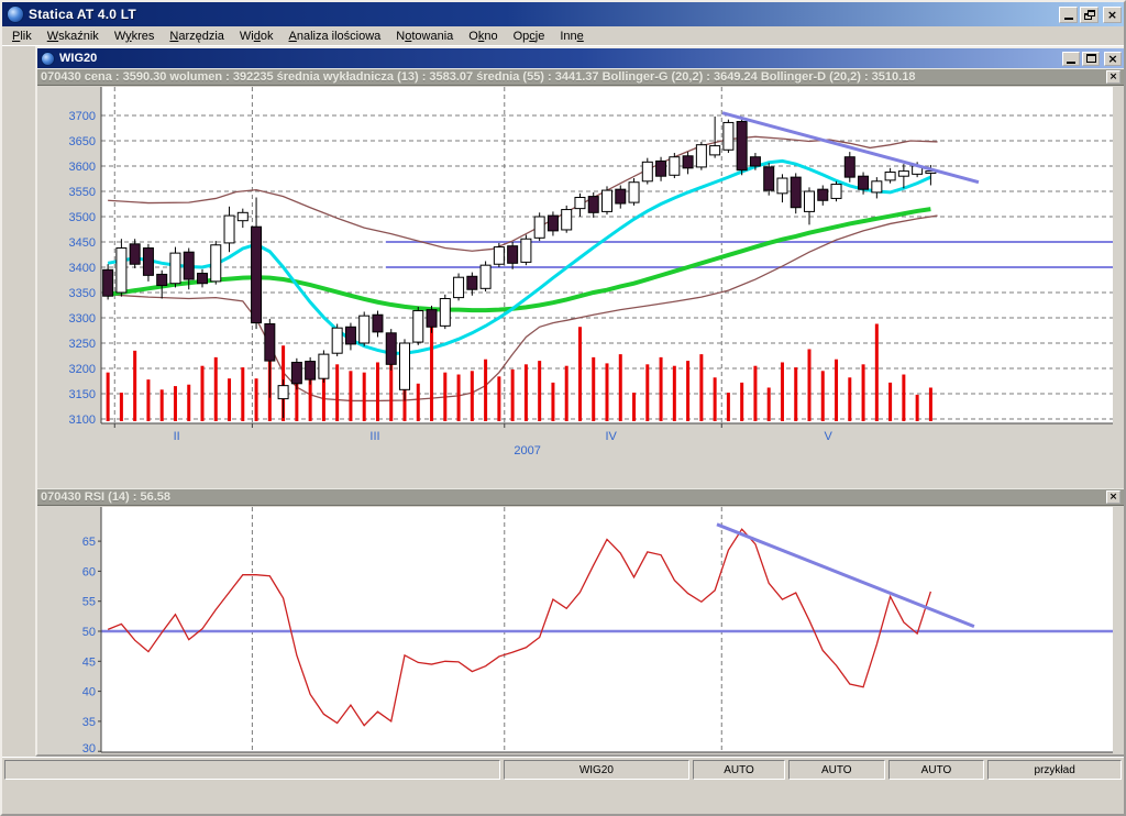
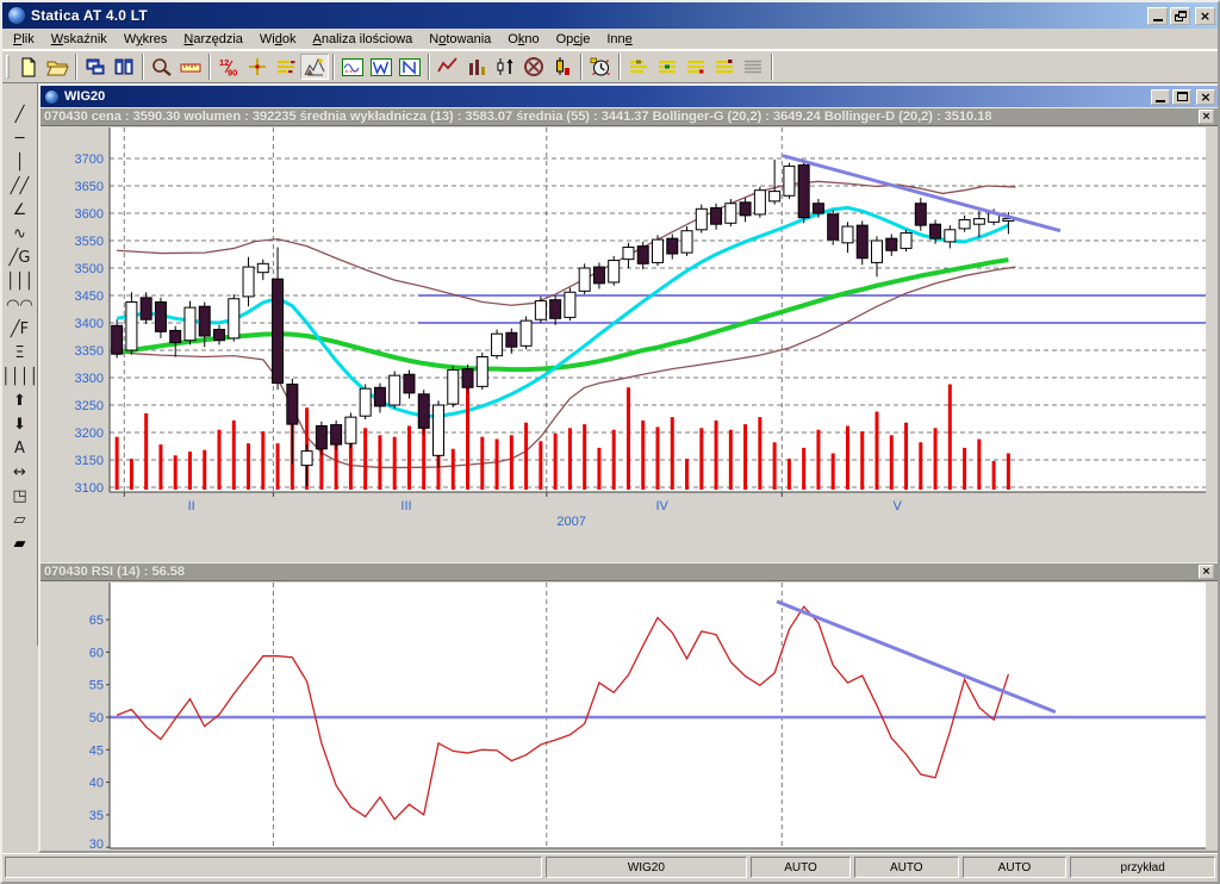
  Statica AT 4.0 LT
  ×
  Plik
  Wskaźnik
  Wykres
  Narzędzia
  Widok
  Analiza ilościowa
  Notowania
  Okno
  Opcje
  Inne
+ 12
+ 90
+ ╱
+ ─
+ │
+ ╱╱
+ ∠
+ ∿
+ ╱G
+ │││
+ ◠◠
+ ╱F
+ Ξ
+ ││││
+ ⬆
+ ⬇
+ A
+ ↔
+ ◳
+ ▱
+ ▰
  WIG20
  ×
  070430 cena : 3590.30 wolumen : 392235 średnia wykładnicza (13) : 3583.07 średnia (55) : 3441.37 Bollinger-G (20,2) : 3649.24 Bollinger-D (20,2) : 3510.18
  ×
  3100
  3150
  3200
  3250
  3300
  3350
  3400
  3450
  3500
  3550
  3600
  3650
  3700
  II
  III
  IV
  V
  2007
  070430 RSI (14) : 56.58
  ×
  65
  60
  55
  50
  45
  40
  35
  30
  WIG20
  AUTO
  AUTO
  AUTO
  przykład
